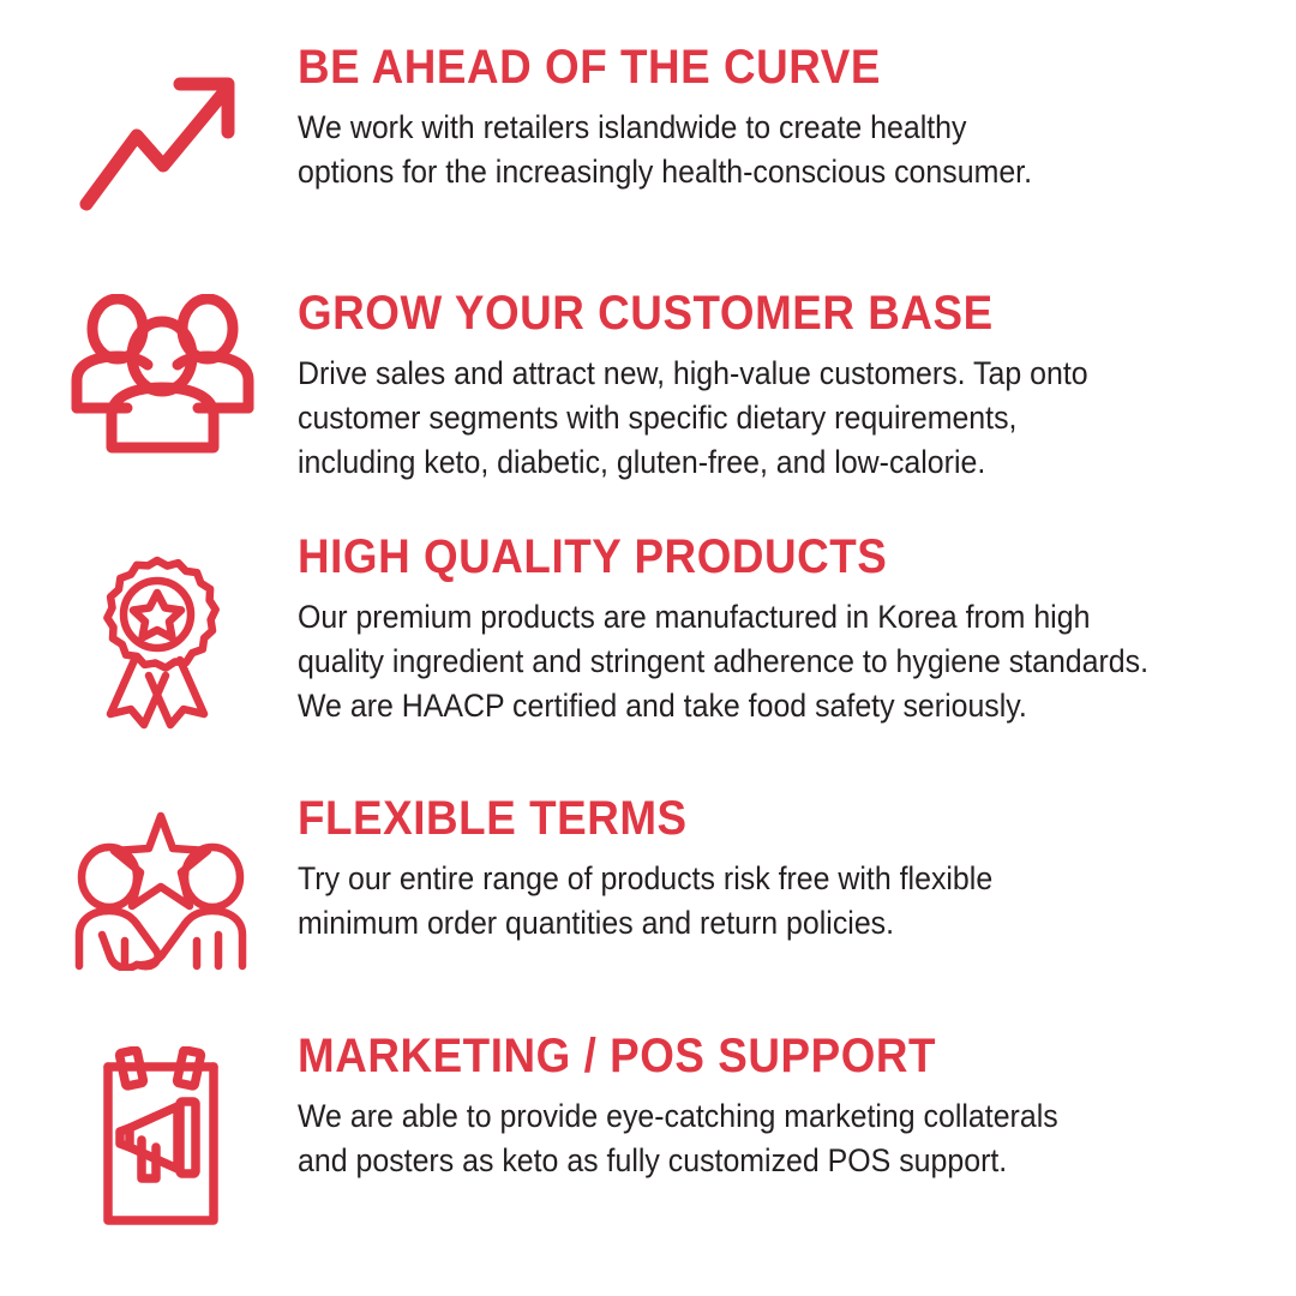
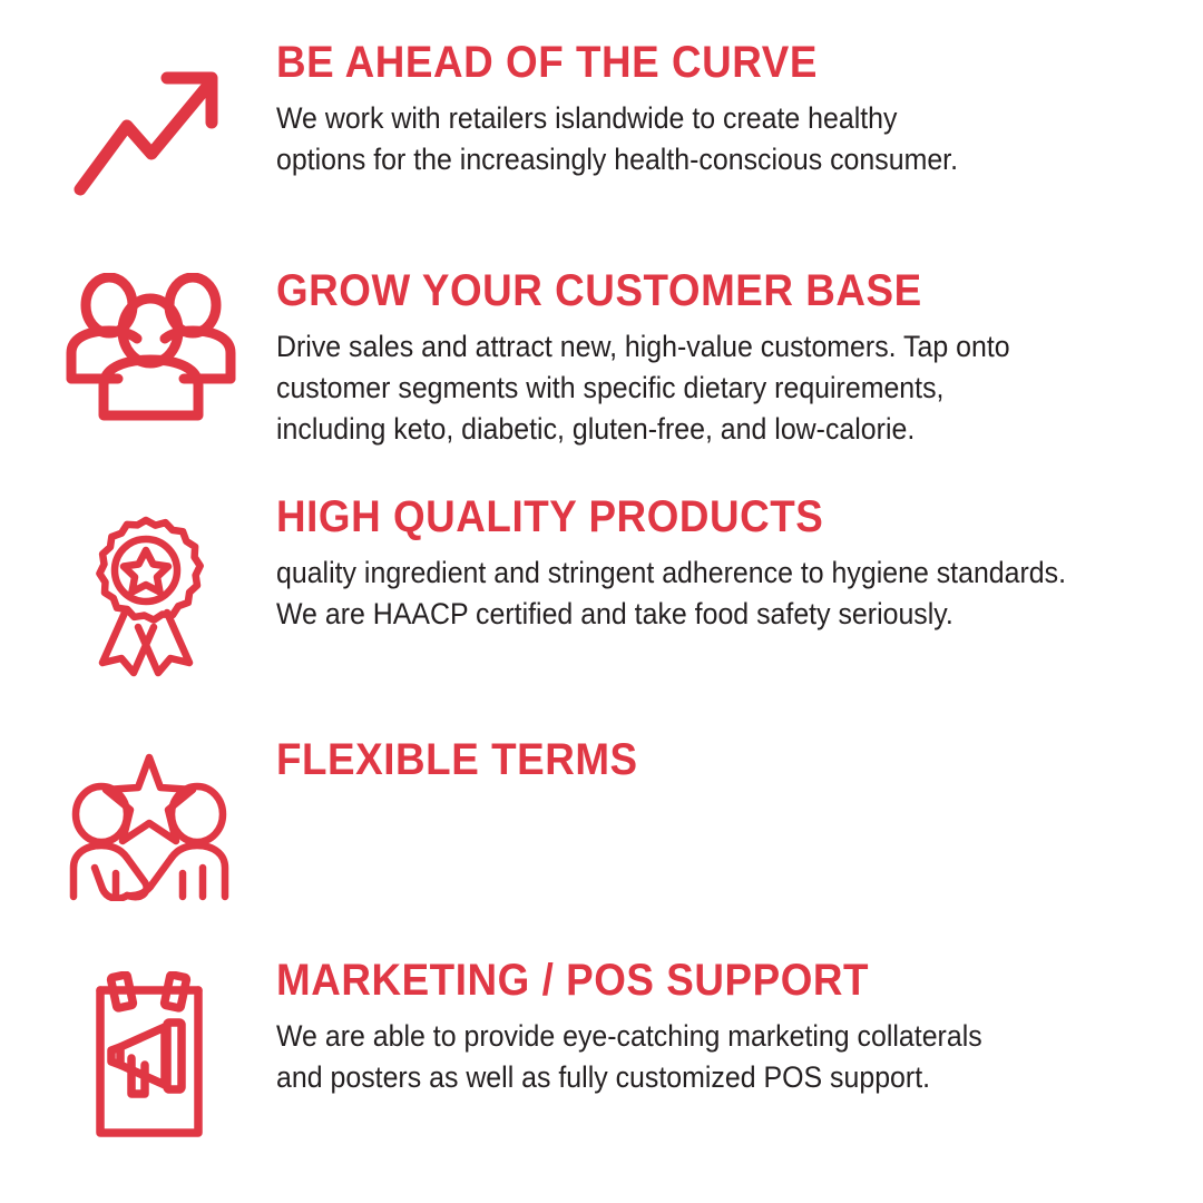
  BE AHEAD OF THE CURVE
  We work with retailers islandwide to create healthy
  options for the increasingly health-conscious consumer.
  GROW YOUR CUSTOMER BASE
  Drive sales and attract new, high-value customers. Tap onto
  customer segments with specific dietary requirements,
  including keto, diabetic, gluten-free, and low-calorie.
  HIGH QUALITY PRODUCTS
- Our premium products are manufactured in Korea from high
  quality ingredient and stringent adherence to hygiene standards.
  We are HAACP certified and take food safety seriously.
  FLEXIBLE TERMS
- Try our entire range of products risk free with flexible
- minimum order quantities and return policies.
  MARKETING / POS SUPPORT
  We are able to provide eye-catching marketing collaterals
- and posters as keto as fully customized POS support.
+ and posters as well as fully customized POS support.
